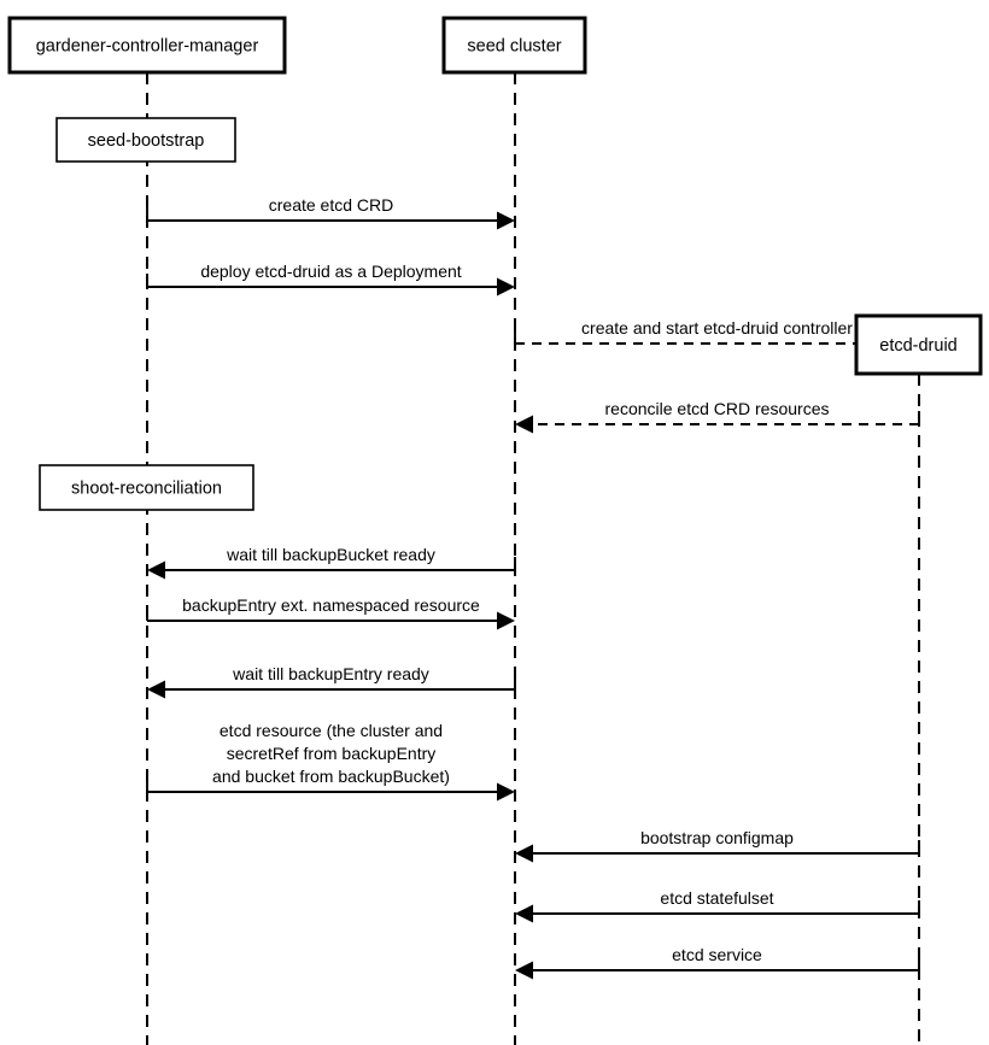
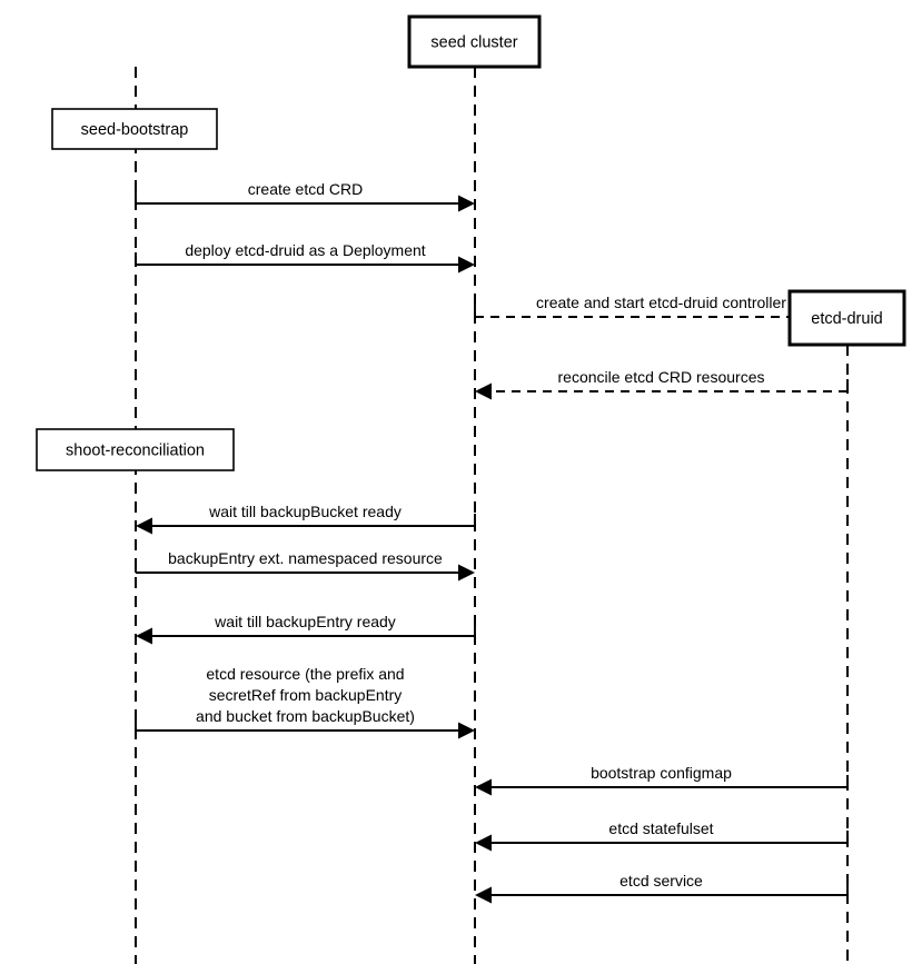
  create etcd CRD
  deploy etcd-druid as a Deployment
  create and start etcd-druid controller
  reconcile etcd CRD resources
  wait till backupBucket ready
  backupEntry ext. namespaced resource
  wait till backupEntry ready
  and bucket from backupBucket)
  secretRef from backupEntry
- etcd resource (the cluster and
+ etcd resource (the prefix and
  bootstrap configmap
  etcd statefulset
  etcd service
- gardener-controller-manager
  seed cluster
  etcd-druid
  seed-bootstrap
  shoot-reconciliation
